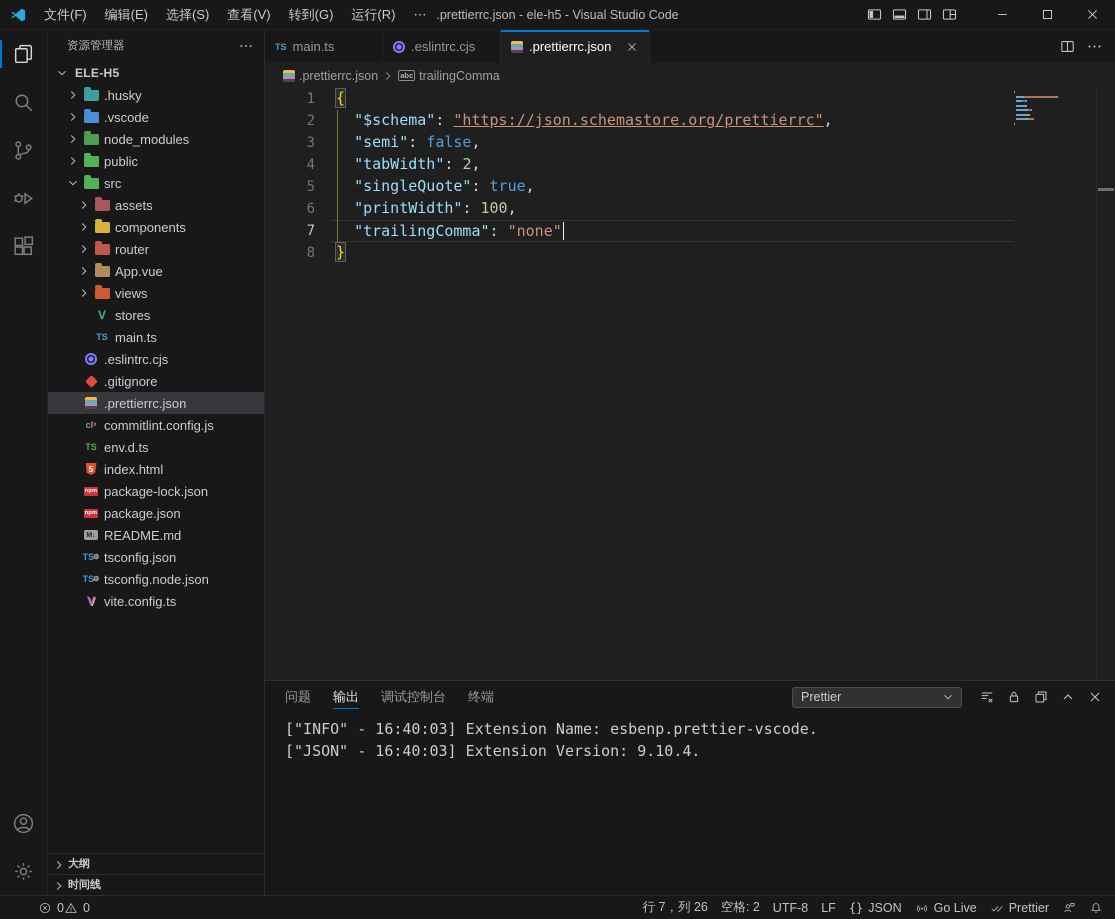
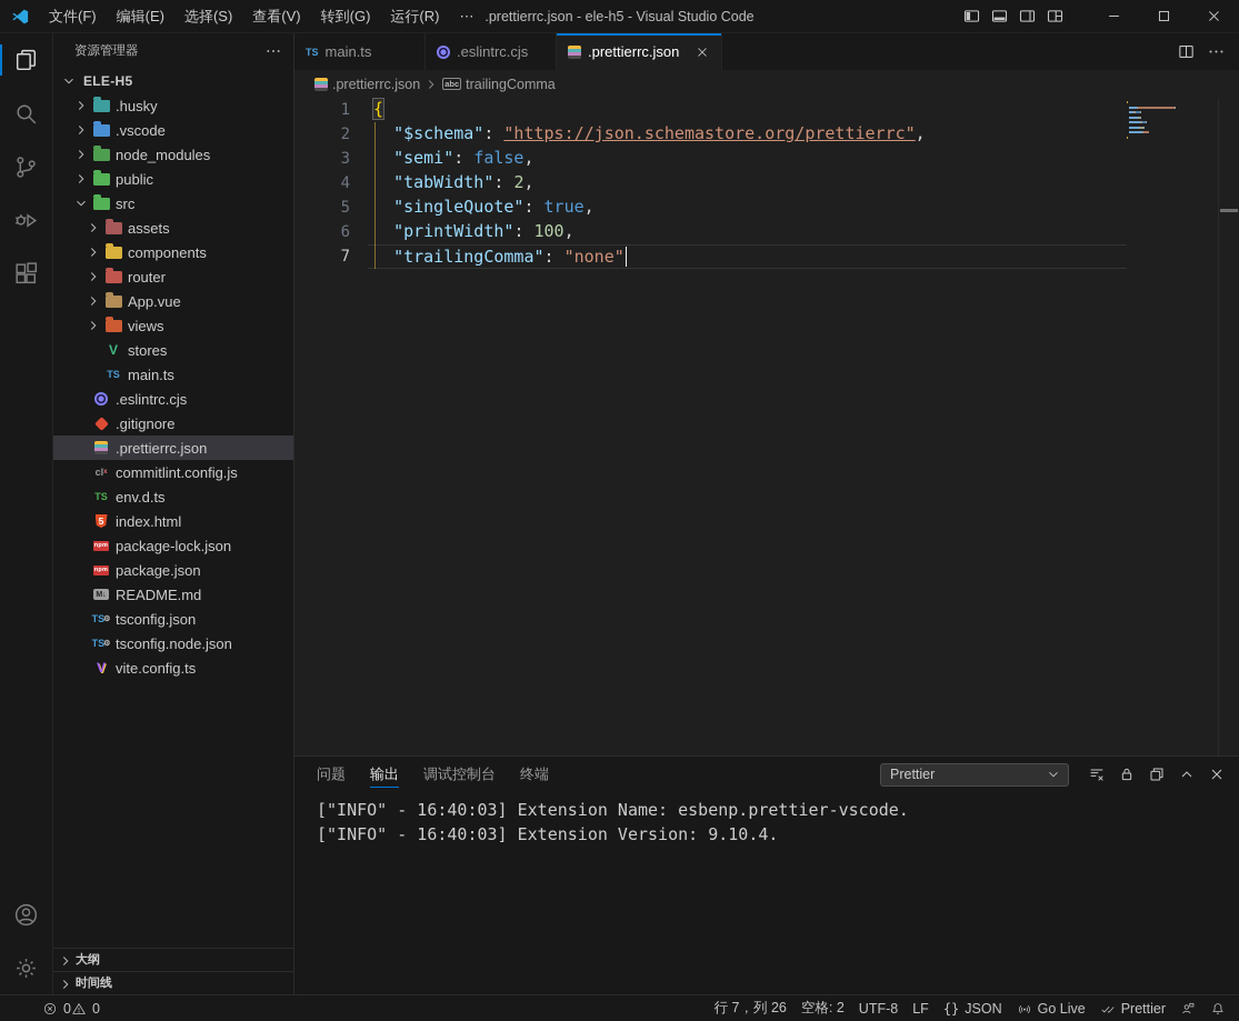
  文件(F)
  编辑(E)
  选择(S)
  查看(V)
  转到(G)
  运行(R)
  ⋯
  .prettierrc.json - ele-h5 - Visual Studio Code
  资源管理器
  ELE-H5
  .husky
  .vscode
  node_modules
  public
  src
  assets
  components
  router
  App.vue
  views
  V
  stores
  TS
  main.ts
  .eslintrc.cjs
  .gitignore
  .prettierrc.json
  cl
  commitlint.config.js
  TS
  env.d.ts
  5
  index.html
  package-lock.json
  package.json
  README.md
  TS
  tsconfig.json
  TS
  tsconfig.node.json
  V
  vite.config.ts
  大纲
  时间线
  TS
  main.ts
  .eslintrc.cjs
  .prettierrc.json
  .prettierrc.json
  abc
  trailingComma
  1
  {
  2
  "$schema": "https://json.schemastore.org/prettierrc",
  3
  "semi": false,
  4
  "tabWidth": 2,
  5
  "singleQuote": true,
  6
  "printWidth": 100,
  7
  "trailingComma": "none"
- 8
- }
  问题
  输出
  调试控制台
  终端
  Prettier
  ["INFO" - 16:40:03] Extension Name: esbenp.prettier-vscode.
- ["JSON" - 16:40:03] Extension Version: 9.10.4.
+ ["INFO" - 16:40:03] Extension Version: 9.10.4.
  0
  0
  行 7，列 26
  空格: 2
  UTF-8
  LF
  {}
  JSON
  Go Live
  Prettier
